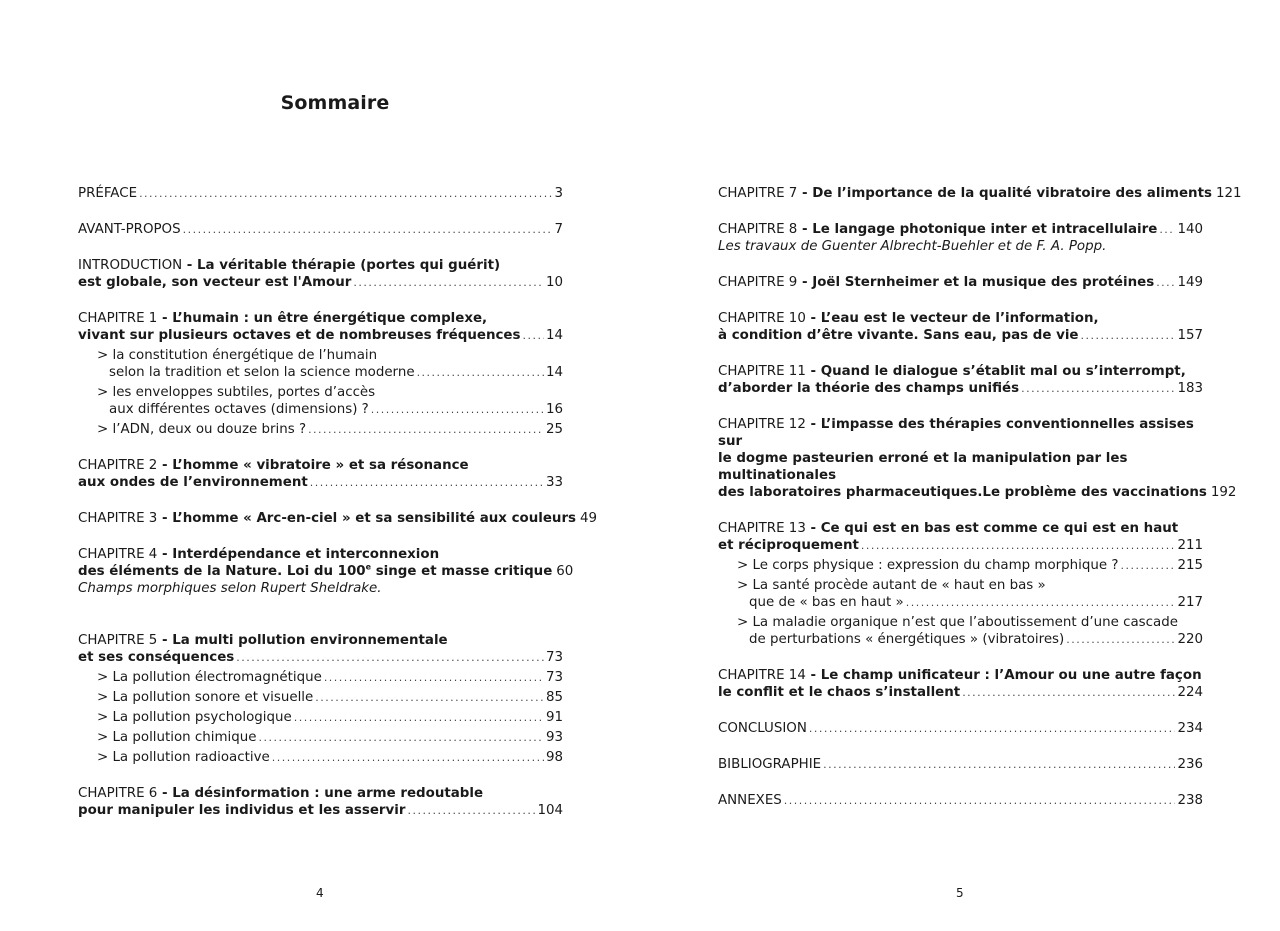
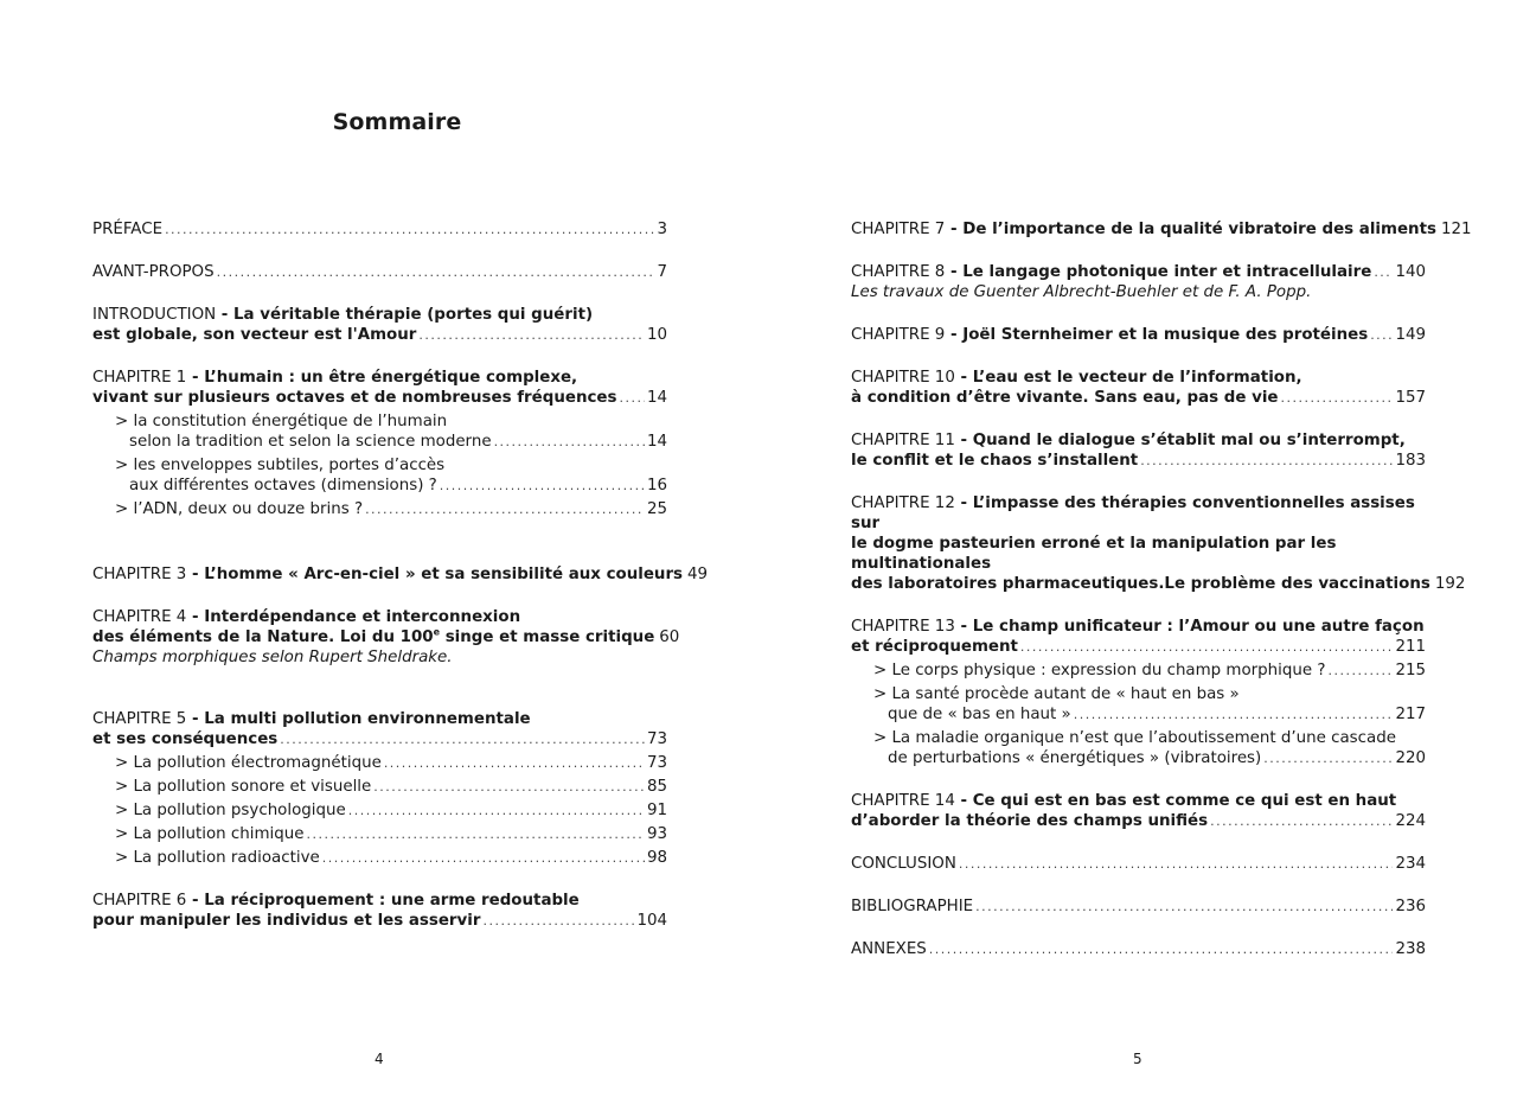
  Sommaire
  PRÉFACE
  3
  AVANT-PROPOS
  7
  INTRODUCTION - La véritable thérapie (portes qui guérit)
  est globale, son vecteur est l'Amour
  10
  CHAPITRE 1 - L’humain : un être énergétique complexe,
  vivant sur plusieurs octaves et de nombreuses fréquences
  14
  > la constitution énergétique de l’humain
  selon la tradition et selon la science moderne
  14
  > les enveloppes subtiles, portes d’accès
  aux différentes octaves (dimensions) ?
  16
  > l’ADN, deux ou douze brins ?
  25
- CHAPITRE 2 - L’homme « vibratoire » et sa résonance
- aux ondes de l’environnement
- 33
  CHAPITRE 3 - L’homme « Arc-en-ciel » et sa sensibilité aux couleurs
  49
  CHAPITRE 4 - Interdépendance et interconnexion
  des éléments de la Nature. Loi du 100e singe et masse critique
  60
  Champs morphiques selon Rupert Sheldrake.
  CHAPITRE 5 - La multi pollution environnementale
  et ses conséquences
  73
  > La pollution électromagnétique
  73
  > La pollution sonore et visuelle
  85
  > La pollution psychologique
  91
  > La pollution chimique
  93
  > La pollution radioactive
  98
- CHAPITRE 6 - La désinformation : une arme redoutable
+ CHAPITRE 6 - La réciproquement : une arme redoutable
  pour manipuler les individus et les asservir
  104
  4
  CHAPITRE 7 - De l’importance de la qualité vibratoire des aliments
  121
  CHAPITRE 8 - Le langage photonique inter et intracellulaire
  140
  Les travaux de Guenter Albrecht-Buehler et de F. A. Popp.
  CHAPITRE 9 - Joël Sternheimer et la musique des protéines
  149
  CHAPITRE 10 - L’eau est le vecteur de l’information,
  à condition d’être vivante. Sans eau, pas de vie
  157
  CHAPITRE 11 - Quand le dialogue s’établit mal ou s’interrompt,
- d’aborder la théorie des champs unifiés
+ le conflit et le chaos s’installent
  183
  CHAPITRE 12 - L’impasse des thérapies conventionnelles assises sur
  le dogme pasteurien erroné et la manipulation par les multinationales
  des laboratoires pharmaceutiques.Le problème des vaccinations
  192
- CHAPITRE 13 - Ce qui est en bas est comme ce qui est en haut
+ CHAPITRE 13 - Le champ unificateur : l’Amour ou une autre façon
  et réciproquement
  211
  > Le corps physique : expression du champ morphique ?
  215
  > La santé procède autant de « haut en bas »
  que de « bas en haut »
  217
  > La maladie organique n’est que l’aboutissement d’une cascade
  de perturbations « énergétiques » (vibratoires)
  220
- CHAPITRE 14 - Le champ unificateur : l’Amour ou une autre façon
+ CHAPITRE 14 - Ce qui est en bas est comme ce qui est en haut
- le conflit et le chaos s’installent
+ d’aborder la théorie des champs unifiés
  224
  CONCLUSION
  234
  BIBLIOGRAPHIE
  236
  ANNEXES
  238
  5
